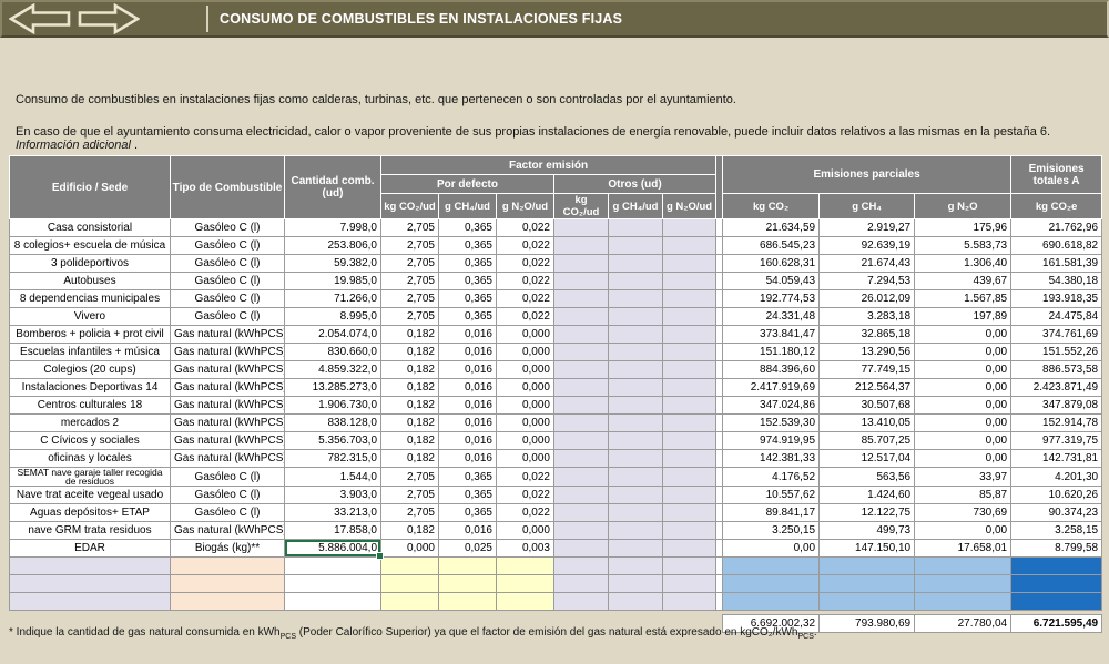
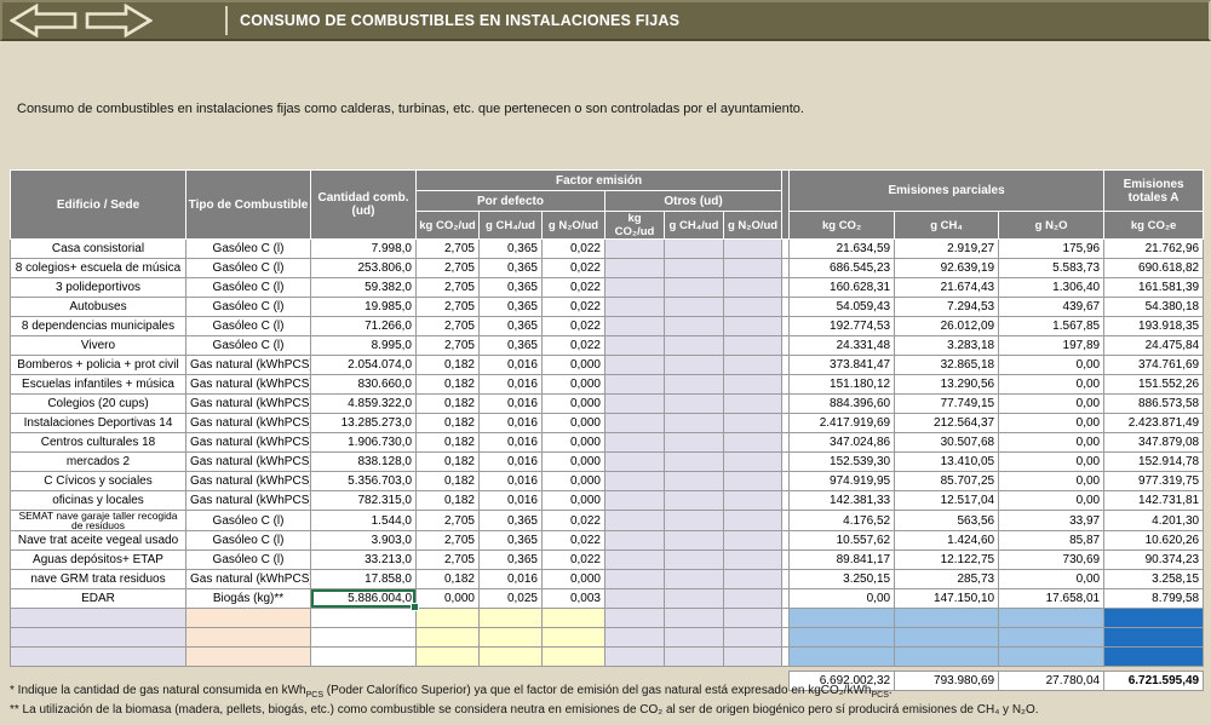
  CONSUMO DE COMBUSTIBLES EN INSTALACIONES FIJAS
  Consumo de combustibles en instalaciones fijas como calderas, turbinas, etc. que pertenecen o son controladas por el ayuntamiento.
- En caso de que el ayuntamiento consuma electricidad, calor o vapor proveniente de sus propias instalaciones de energía renovable, puede incluir datos relativos a las mismas en la pestaña 6. Información adicional .
  Edificio / Sede	Tipo de Combustible	Cantidad comb. (ud)	Factor emisión		Emisiones parciales	Emisiones totales A
  Por defecto	Otros (ud)
  kg CO₂/ud	g CH₄/ud	g N₂O/ud	kg CO₂/ud	g CH₄/ud	g N₂O/ud	kg CO₂	g CH₄	g N₂O	kg CO₂e
  Casa consistorial	Gasóleo C (l)	7.998,0	2,705	0,365	0,022					21.634,59	2.919,27	175,96	21.762,96
  8 colegios+ escuela de música	Gasóleo C (l)	253.806,0	2,705	0,365	0,022					686.545,23	92.639,19	5.583,73	690.618,82
  3 polideportivos	Gasóleo C (l)	59.382,0	2,705	0,365	0,022					160.628,31	21.674,43	1.306,40	161.581,39
  Autobuses	Gasóleo C (l)	19.985,0	2,705	0,365	0,022					54.059,43	7.294,53	439,67	54.380,18
  8 dependencias municipales	Gasóleo C (l)	71.266,0	2,705	0,365	0,022					192.774,53	26.012,09	1.567,85	193.918,35
  Vivero	Gasóleo C (l)	8.995,0	2,705	0,365	0,022					24.331,48	3.283,18	197,89	24.475,84
  Bomberos + policia + prot civil	Gas natural (kWhPCS	2.054.074,0	0,182	0,016	0,000					373.841,47	32.865,18	0,00	374.761,69
  Escuelas infantiles + música	Gas natural (kWhPCS	830.660,0	0,182	0,016	0,000					151.180,12	13.290,56	0,00	151.552,26
  Colegios (20 cups)	Gas natural (kWhPCS	4.859.322,0	0,182	0,016	0,000					884.396,60	77.749,15	0,00	886.573,58
  Instalaciones Deportivas 14	Gas natural (kWhPCS	13.285.273,0	0,182	0,016	0,000					2.417.919,69	212.564,37	0,00	2.423.871,49
  Centros culturales 18	Gas natural (kWhPCS	1.906.730,0	0,182	0,016	0,000					347.024,86	30.507,68	0,00	347.879,08
  mercados 2	Gas natural (kWhPCS	838.128,0	0,182	0,016	0,000					152.539,30	13.410,05	0,00	152.914,78
  C Cívicos y sociales	Gas natural (kWhPCS	5.356.703,0	0,182	0,016	0,000					974.919,95	85.707,25	0,00	977.319,75
  oficinas y locales	Gas natural (kWhPCS	782.315,0	0,182	0,016	0,000					142.381,33	12.517,04	0,00	142.731,81
  SEMAT nave garaje taller recogida de residuos	Gasóleo C (l)	1.544,0	2,705	0,365	0,022					4.176,52	563,56	33,97	4.201,30
  Nave trat aceite vegeal usado	Gasóleo C (l)	3.903,0	2,705	0,365	0,022					10.557,62	1.424,60	85,87	10.620,26
  Aguas depósitos+ ETAP	Gasóleo C (l)	33.213,0	2,705	0,365	0,022					89.841,17	12.122,75	730,69	90.374,23
- nave GRM trata residuos	Gas natural (kWhPCS	17.858,0	0,182	0,016	0,000					3.250,15	499,73	0,00	3.258,15
+ nave GRM trata residuos	Gas natural (kWhPCS	17.858,0	0,182	0,016	0,000					3.250,15	285,73	0,00	3.258,15
  EDAR	Biogás (kg)**	5.886.004,0	0,000	0,025	0,003					0,00	147.150,10	17.658,01	8.799,58
  	6.692.002,32	793.980,69	27.780,04	6.721.595,49
  * Indique la cantidad de gas natural consumida en kWh (Poder Calorífico Superior) ya que el factor de emisión del gas natural está expresado en kgCO₂/kWh .
+ ** La utilización de la biomasa (madera, pellets, biogás, etc.) como combustible se considera neutra en emisiones de CO₂ al ser de origen biogénico pero sí producirá emisiones de CH₄ y N₂O.
